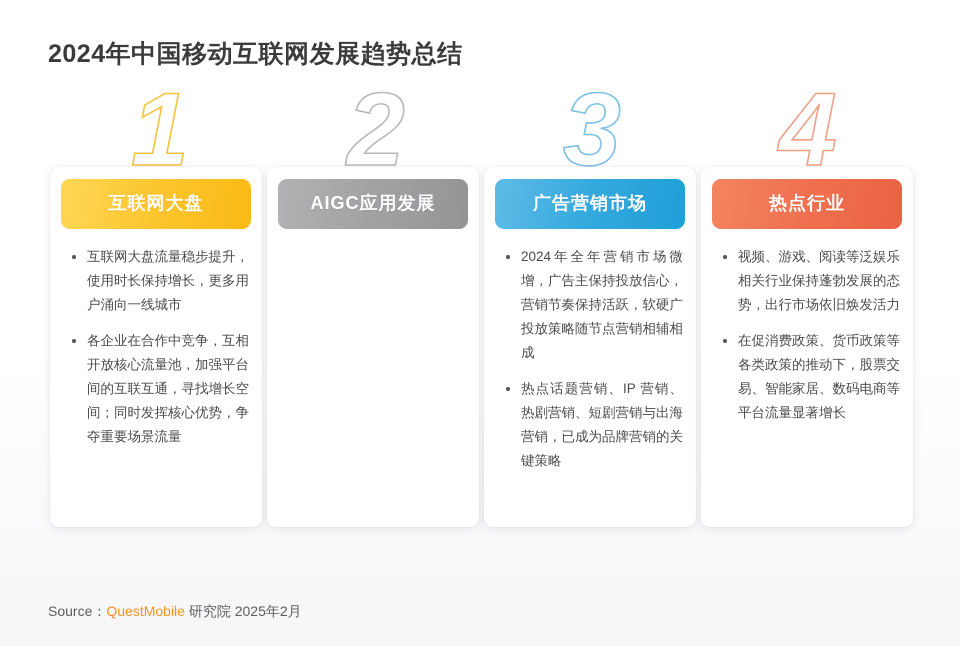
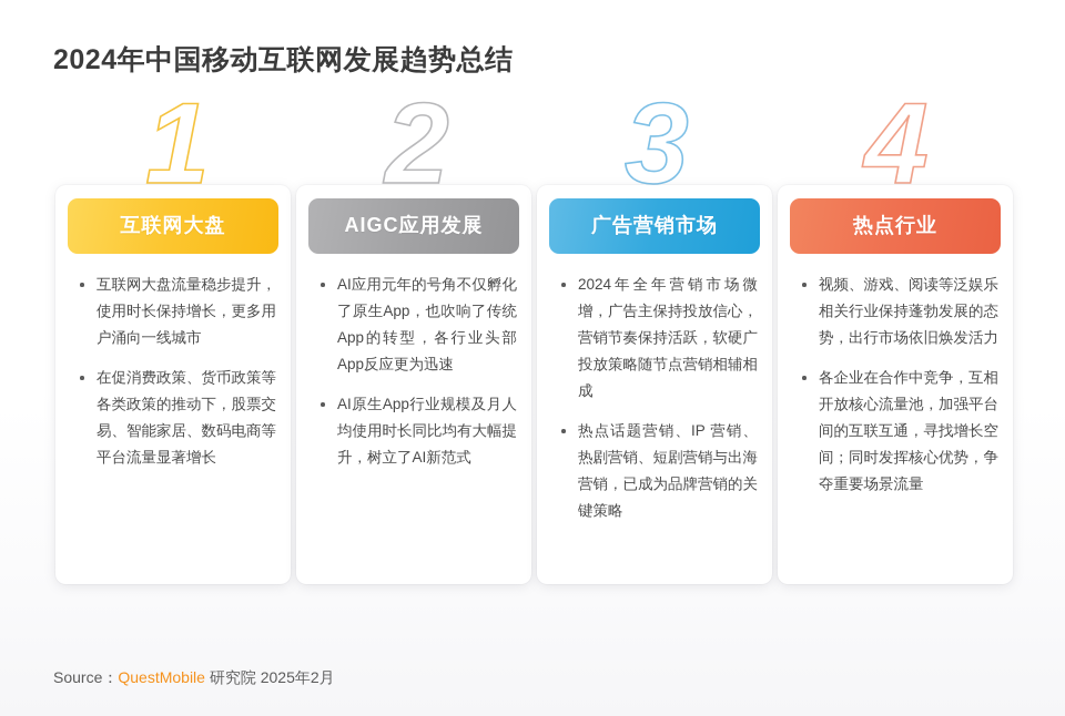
  2024年中国移动互联网发展趋势总结
  1
  2
  3
  4
  互联网大盘
  互联网大盘流量稳步提升，使用时长保持增长，更多用户涌向一线城市
- 各企业在合作中竞争，互相开放核心流量池，加强平台间的互联互通，寻找增长空间；同时发挥核心优势，争夺重要场景流量
+ 在促消费政策、货币政策等各类政策的推动下，股票交易、智能家居、数码电商等平台流量显著增长
  AIGC应用发展
+ AI应用元年的号角不仅孵化了原生App，也吹响了传统App的转型，各行业头部App反应更为迅速
+ AI原生App行业规模及月人均使用时长同比均有大幅提升，树立了AI新范式
  广告营销市场
  2024年全年营销市场微增，广告主保持投放信心，营销节奏保持活跃，软硬广投放策略随节点营销相辅相成
  热点话题营销、IP 营销、热剧营销、短剧营销与出海营销，已成为品牌营销的关键策略
  热点行业
  视频、游戏、阅读等泛娱乐相关行业保持蓬勃发展的态势，出行市场依旧焕发活力
- 在促消费政策、货币政策等各类政策的推动下，股票交易、智能家居、数码电商等平台流量显著增长
+ 各企业在合作中竞争，互相开放核心流量池，加强平台间的互联互通，寻找增长空间；同时发挥核心优势，争夺重要场景流量
  Source：QuestMobile 研究院 2025年2月
